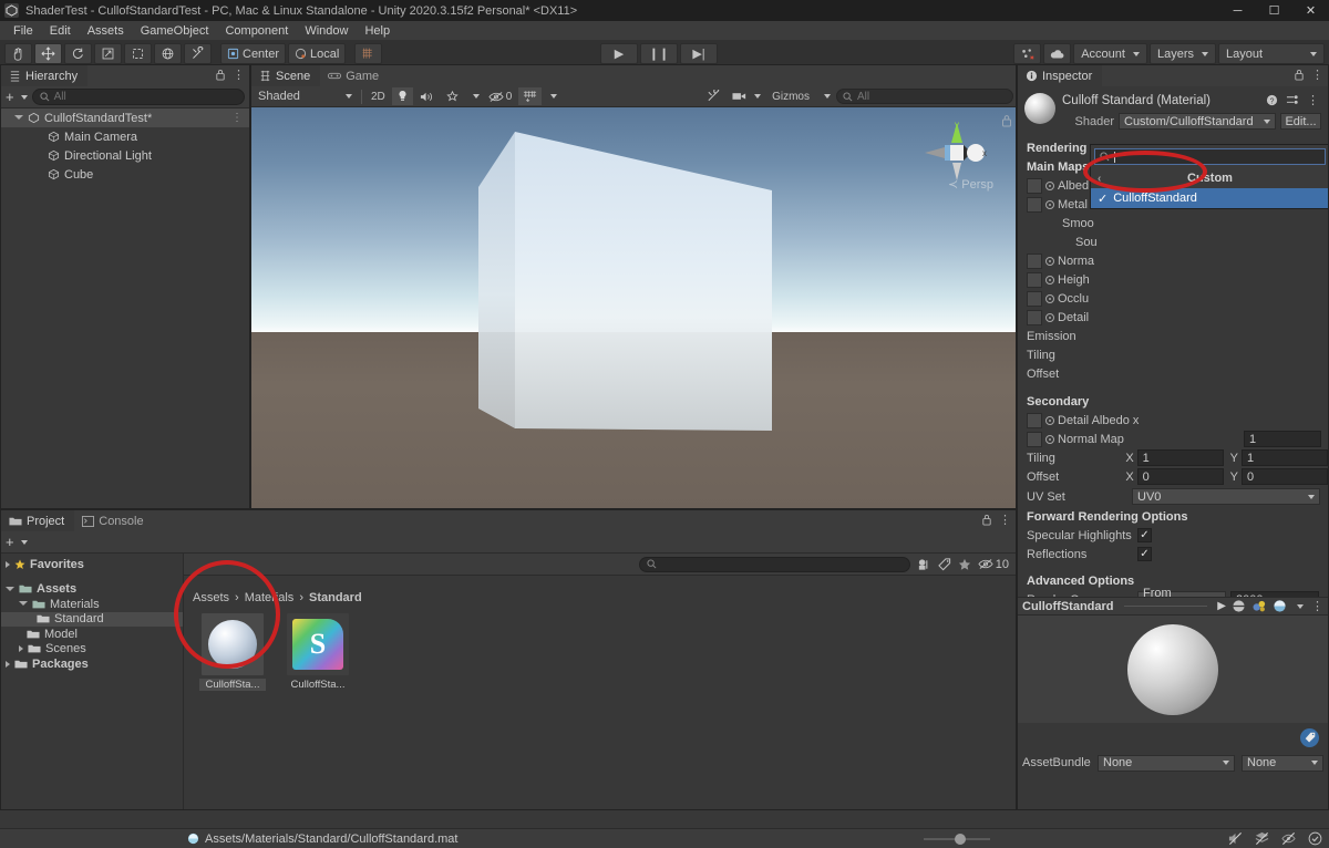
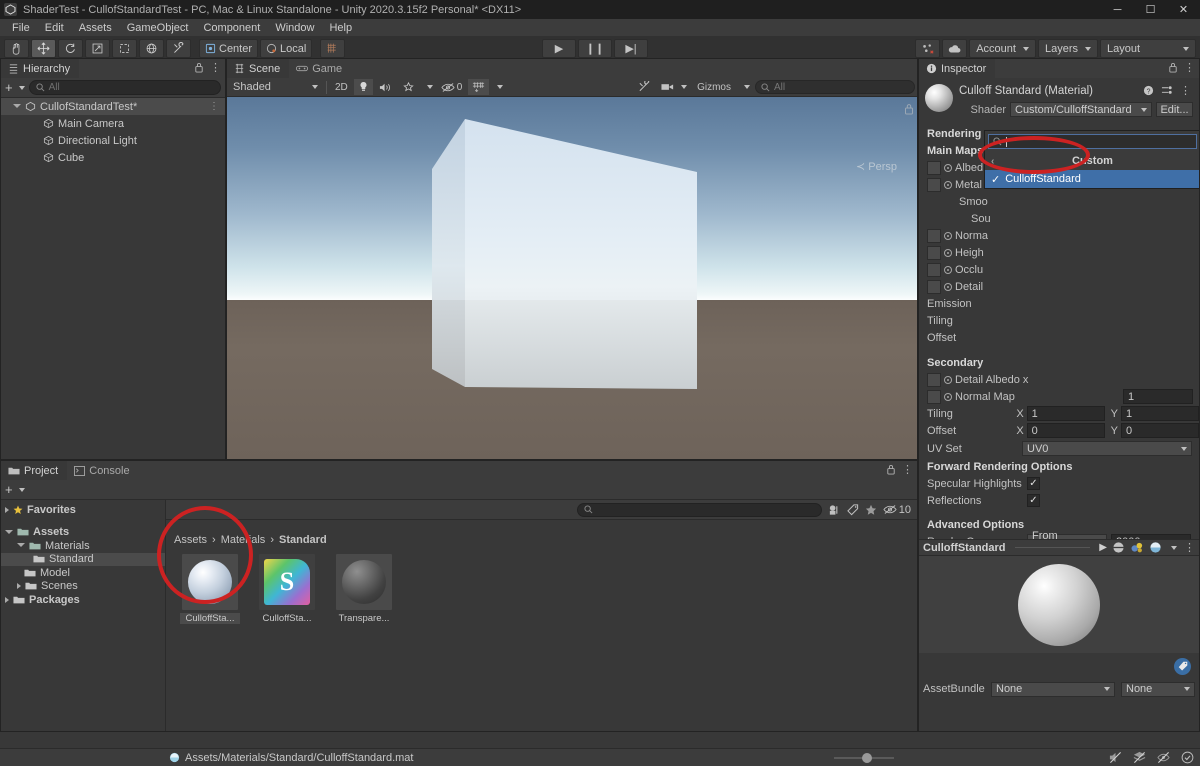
  ShaderTest - CullofStandardTest - PC, Mac & Linux Standalone - Unity 2020.3.15f2 Personal* <DX11>
  ─
  ☐
  ✕
  File
  Edit
  Assets
  GameObject
  Component
  Window
  Help
  Center
  Local
  ▶
  ❙❙
  ▶|
  Account
  Layers
  Layout
  Hierarchy
  ⋮
  +
  All
  CullofStandardTest*
  ⋮
  Main Camera
  Directional Light
  Cube
  Scene
  Game
  Shaded
  2D
  0
  Gizmos
  All
- y
- x
  ≺ Persp
  Project
  Console
  ⋮
  +
  Favorites
  Assets
  Materials
  Standard
  Model
  Scenes
  Packages
  10
  Assets
  ›
  Materials
  ›
  Standard
  CulloffSta...
  S
  CulloffSta...
+ Transpare...
  Inspector
  ⋮
  Culloff Standard (Material)
  ⋮
  Shader
  Custom/CulloffStandard
  Edit...
  Rendering
  Main Maps
  Albed
  Metal
  Smoo
  Sou
  Norma
  Heigh
  Occlu
  Detail
  Emission
  Tiling
  Offset
  Secondary
  Detail Albedo x
  Normal Map
  1
  Tiling
  X
  1
  Y
  1
  Offset
  X
  0
  Y
  0
  UV Set
  UV0
  Forward Rendering Options
  Specular Highlights
  ✓
  Reflections
  ✓
  Advanced Options
  ‹
  Custom
  ✓
  CulloffStandard
  CulloffStandard
  ▶
  ⋮
  AssetBundle
  None
  None
  Assets/Materials/Standard/CulloffStandard.mat
